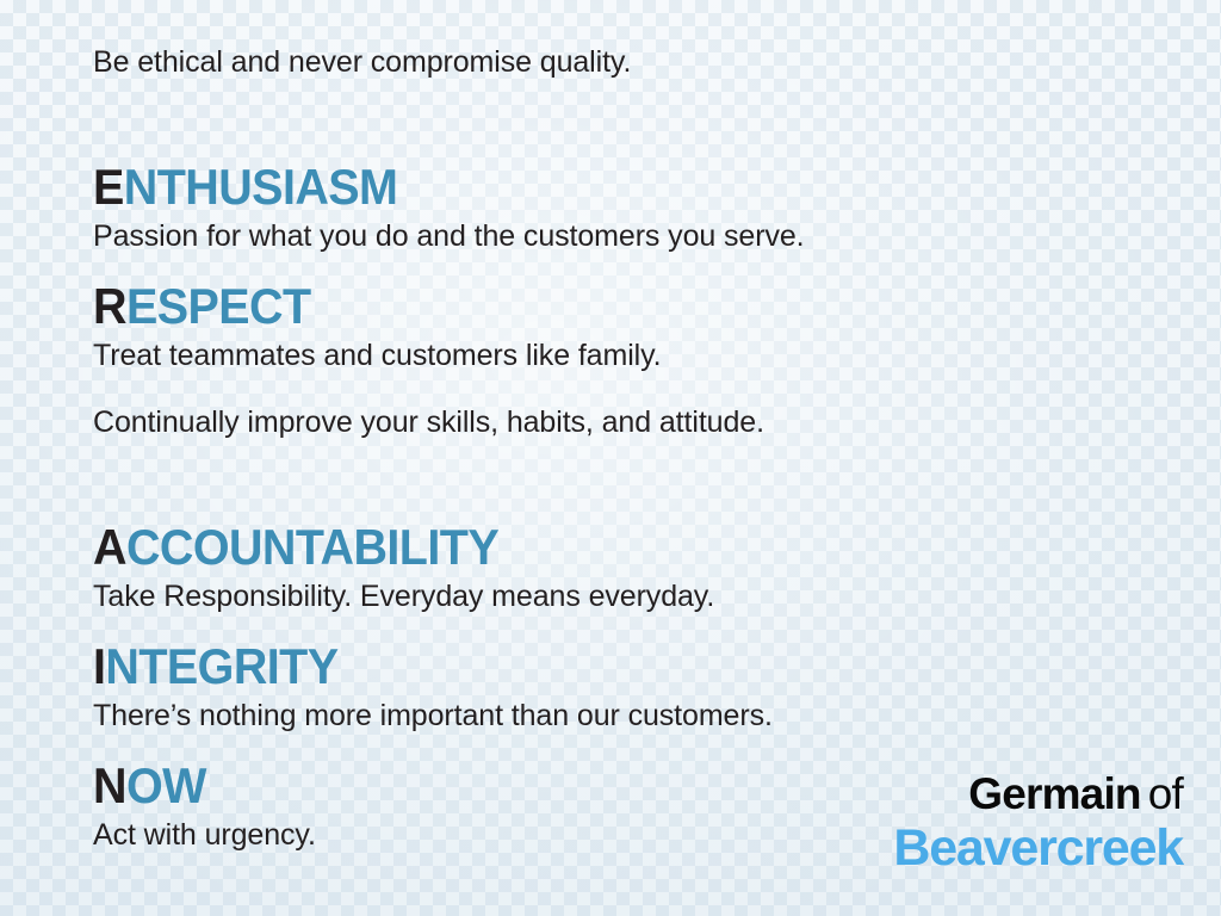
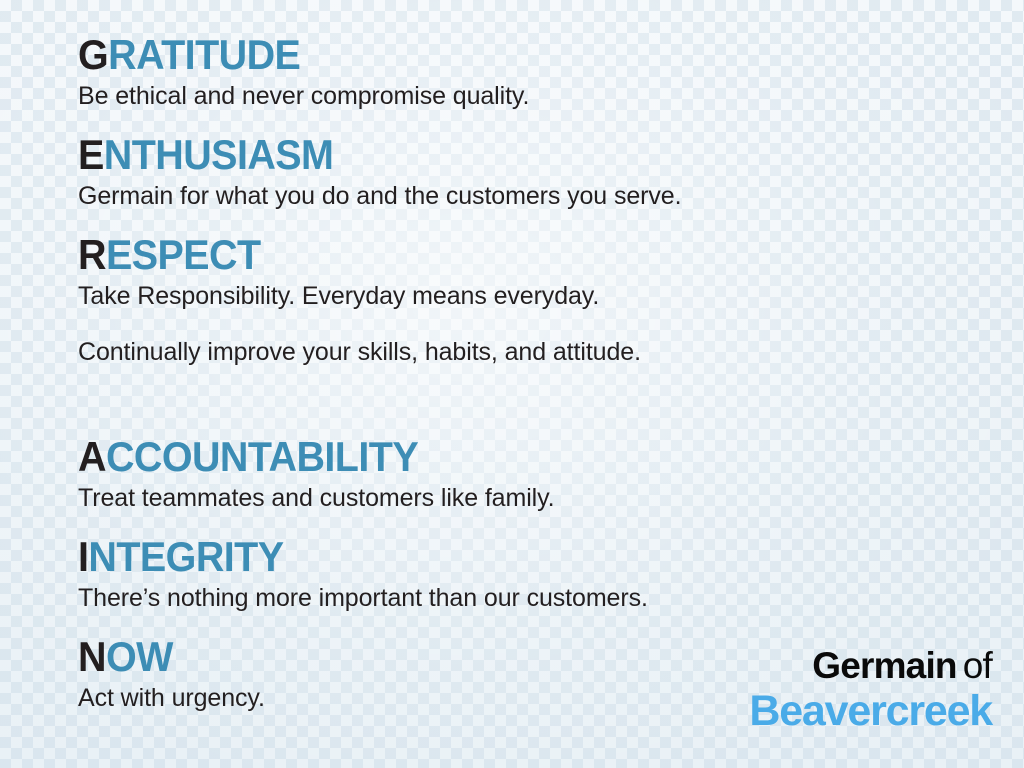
+ GRATITUDE
  Be ethical and never compromise quality.
  ENTHUSIASM
- Passion for what you do and the customers you serve.
+ Germain for what you do and the customers you serve.
  RESPECT
- Treat teammates and customers like family.
+ Take Responsibility. Everyday means everyday.
  Continually improve your skills, habits, and attitude.
  ACCOUNTABILITY
- Take Responsibility. Everyday means everyday.
+ Treat teammates and customers like family.
  INTEGRITY
  There’s nothing more important than our customers.
  NOW
  Act with urgency.
  Germain of
  Beavercreek
